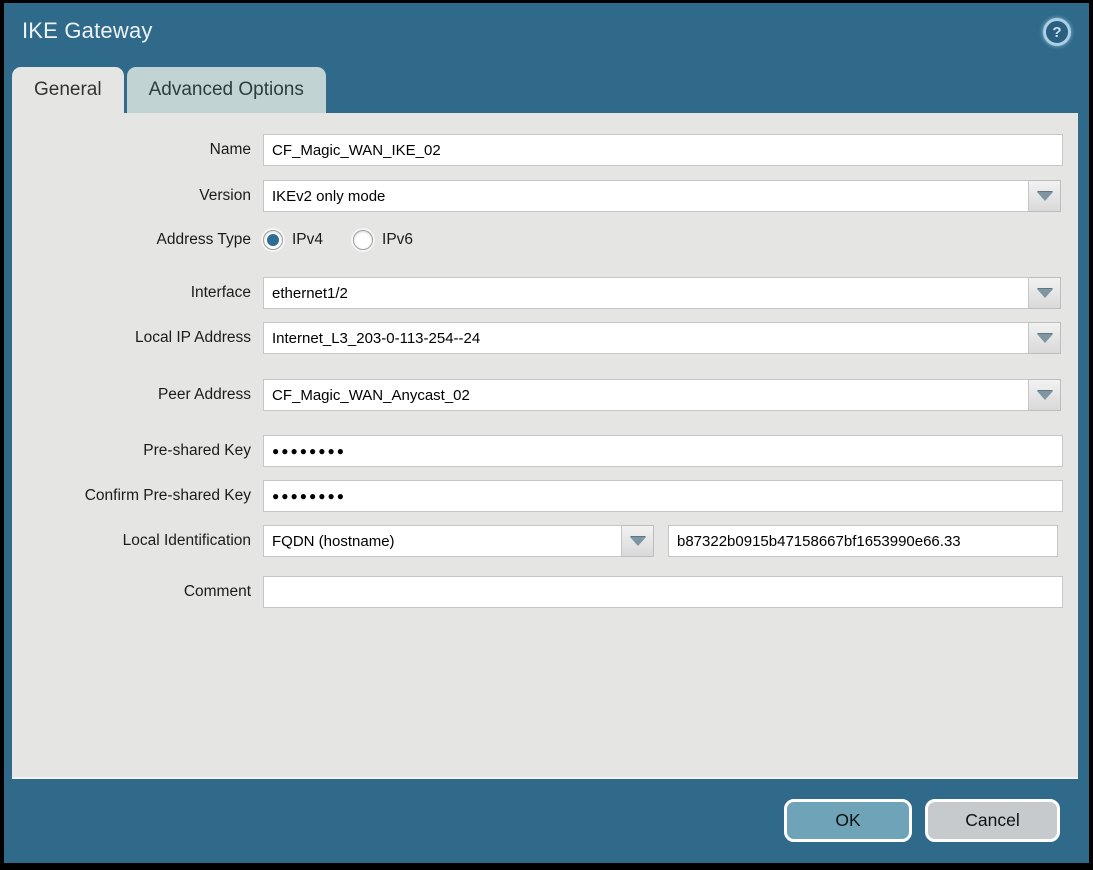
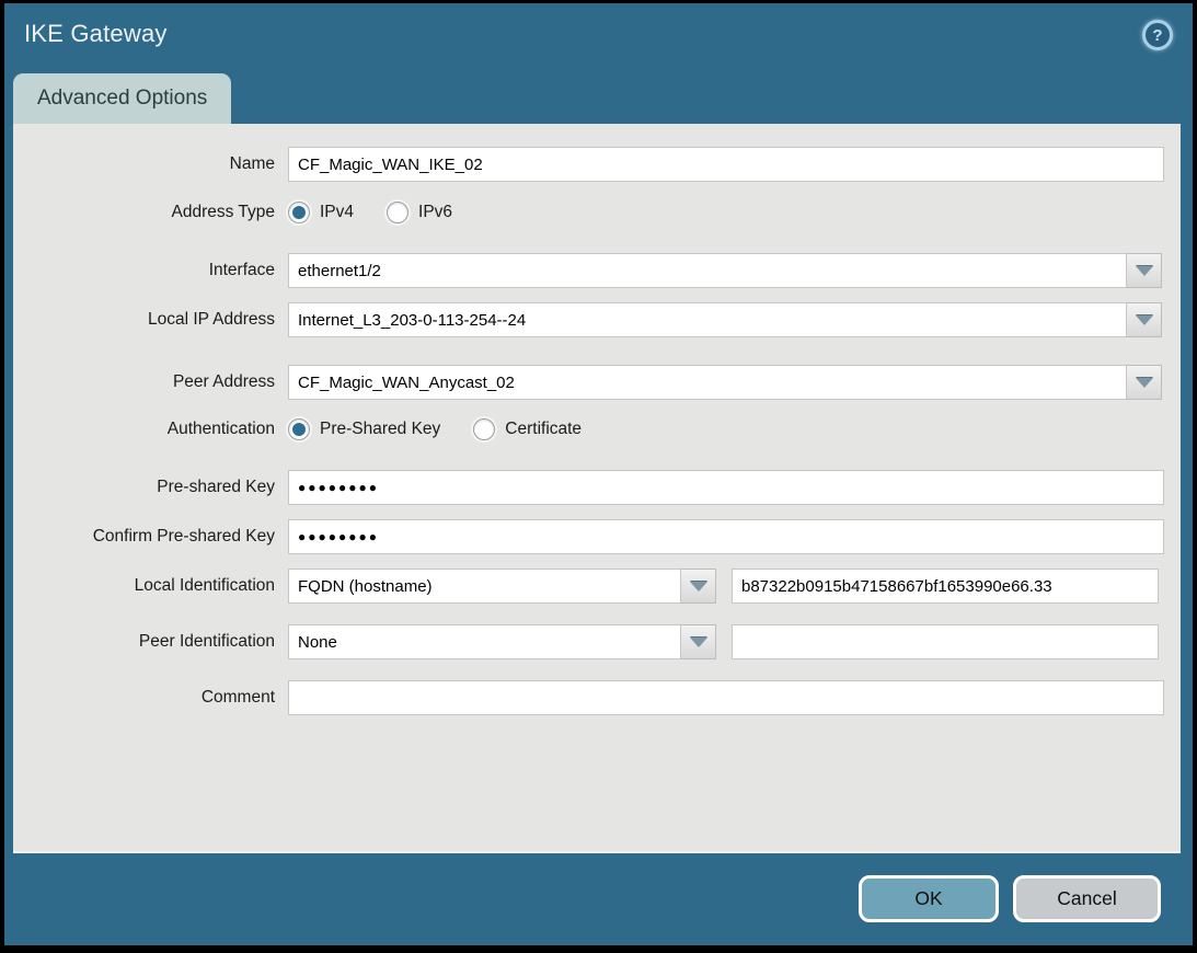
  IKE Gateway
  ?
- General
  Advanced Options
  Name
  CF_Magic_WAN_IKE_02
- Version
- IKEv2 only mode
  Address Type
  IPv4
  IPv6
  Interface
  ethernet1/2
  Local IP Address
  Internet_L3_203-0-113-254--24
  Peer Address
  CF_Magic_WAN_Anycast_02
+ Authentication
+ Pre-Shared Key
+ Certificate
  Pre-shared Key
  ●●●●●●●●
  Confirm Pre-shared Key
  ●●●●●●●●
  Local Identification
  FQDN (hostname)
  b87322b0915b47158667bf1653990e66.33
+ Peer Identification
+ None
  Comment
  OK
  Cancel
